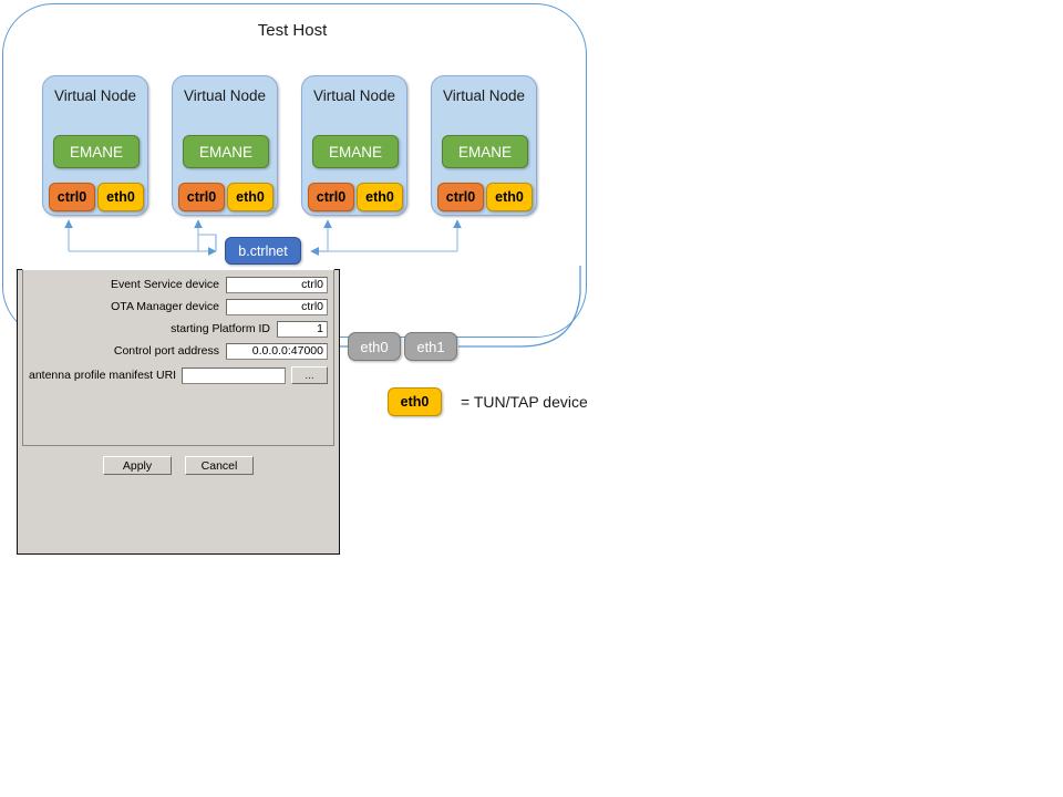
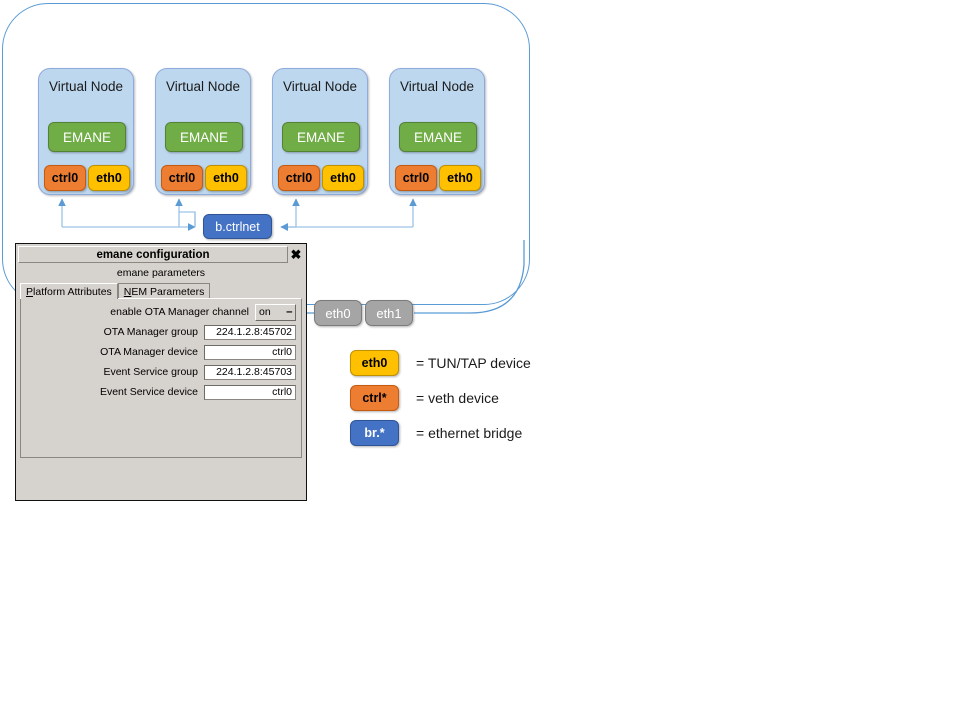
- Test Host
  Virtual Node
  EMANE
  ctrl0
  eth0
  Virtual Node
  EMANE
  ctrl0
  eth0
  Virtual Node
  EMANE
  ctrl0
  eth0
  Virtual Node
  EMANE
  ctrl0
  eth0
  b.ctrlnet
  eth0
  eth1
  eth0
  = TUN/TAP device
+ ctrl*
+ = veth device
+ br.*
+ = ethernet bridge
+ emane configuration
+ ✖
+ emane parameters
+ P
+ latform Attributes
+ N
+ EM Parameters
+ enable OTA Manager channel
+ on
+ ━
+ OTA Manager group
+ 224.1.2.8:45702
- Event Service device
+ OTA Manager device
  ctrl0
+ Event Service group
+ 224.1.2.8:45703
- OTA Manager device
+ Event Service device
  ctrl0
- starting Platform ID
- 1
- Control port address
- 0.0.0.0:47000
- antenna profile manifest URI
- ...
- Apply
- Cancel
